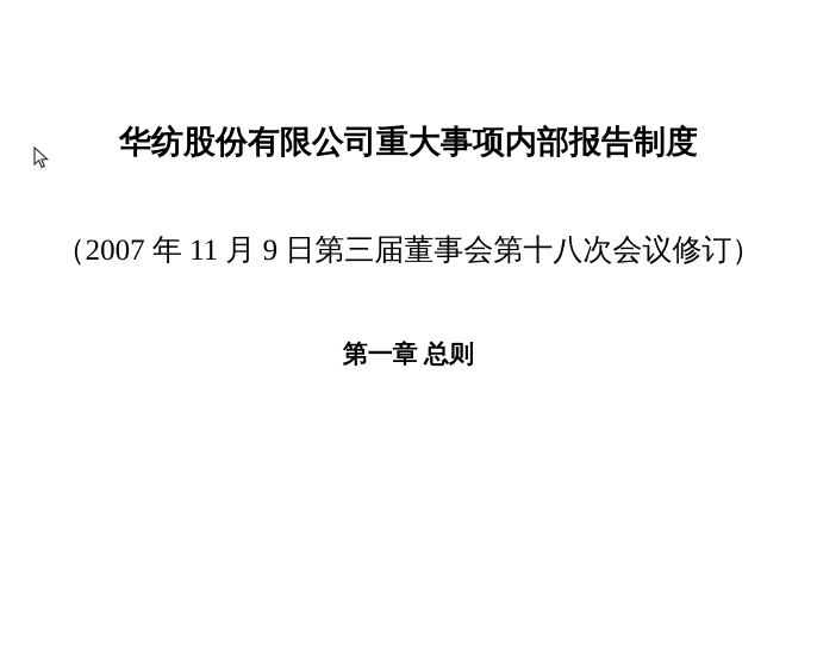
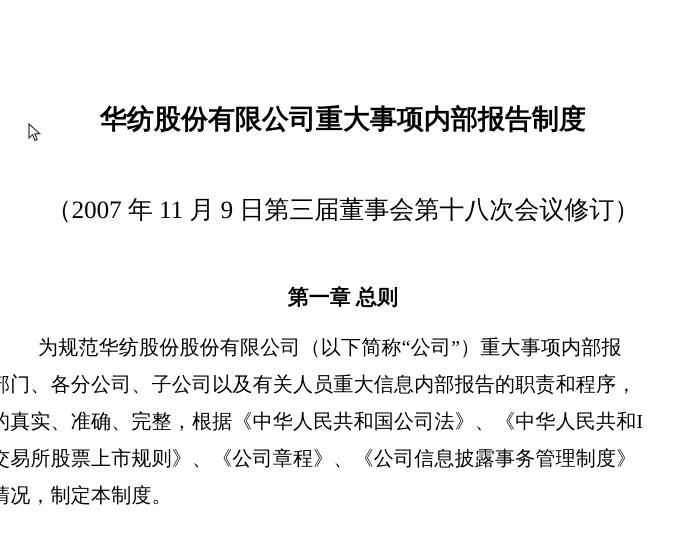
  华纺股份有限公司重大事项内部报告制度
  （2007 年 11 月 9 日第三届董事会第十八次会议修订）
  第一章 总则
+ 为规范华纺股份股份有限公司（以下简称“公司”）重大事项内部报
+ 部门、各分公司、子公司以及有关人员重大信息内部报告的职责和程序，
+ 的真实、准确、完整，根据《中华人民共和国公司法》、《中华人民共和I
+ 交易所股票上市规则》、《公司章程》、《公司信息披露事务管理制度》
+ 清况，制定本制度。
